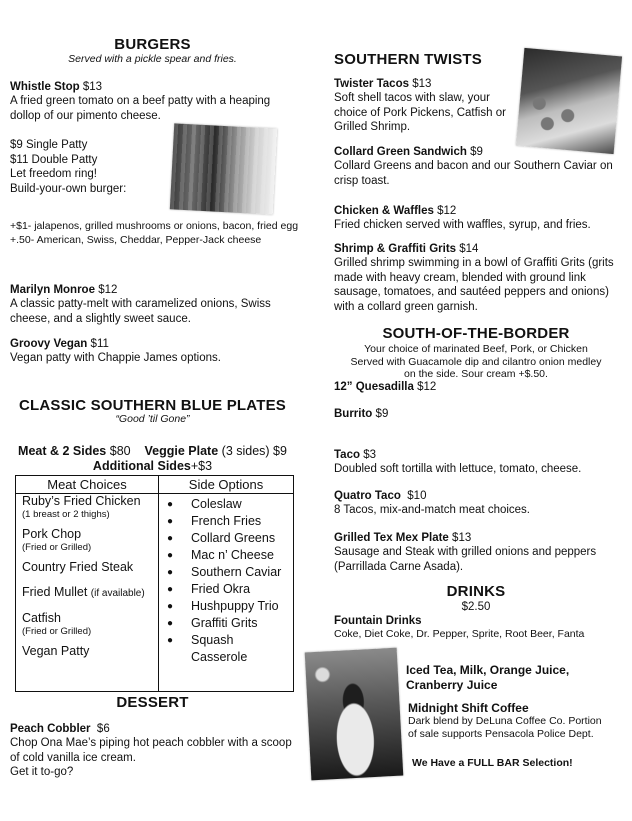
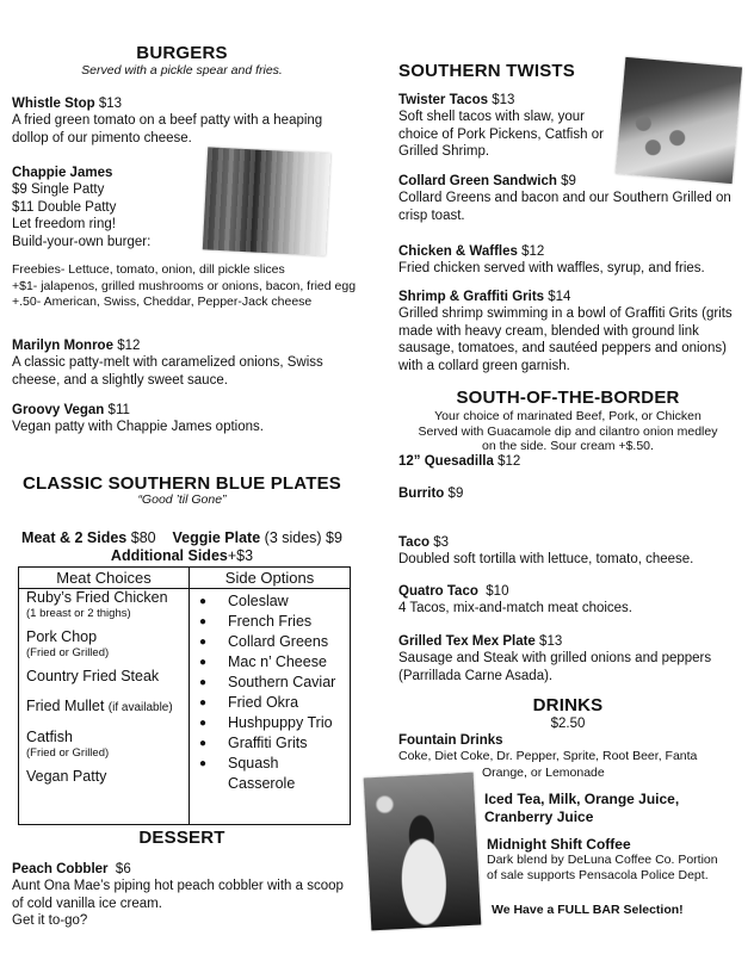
  BURGERS
  Served with a pickle spear and fries.
  Whistle Stop $13
  A fried green tomato on a beef patty with a heaping dollop of our pimento cheese.
+ Chappie James
  $9 Single Patty
  $11 Double Patty
  Let freedom ring!
  Build-your-own burger:
+ Freebies- Lettuce, tomato, onion, dill pickle slices
  +$1- jalapenos, grilled mushrooms or onions, bacon, fried egg
  +.50- American, Swiss, Cheddar, Pepper-Jack cheese
  Marilyn Monroe $12
  A classic patty-melt with caramelized onions, Swiss cheese, and a slightly sweet sauce.
  Groovy Vegan $11
  Vegan patty with Chappie James options.
  CLASSIC SOUTHERN BLUE PLATES
  “Good ’til Gone”
  Meat & 2 Sides $80 Veggie Plate (3 sides) $9
  Additional Sides+$3
  Meat Choices	Side Options
  Ruby’s Fried Chicken(1 breast or 2 thighs) Pork Chop(Fried or Grilled) Country Fried Steak Fried Mullet (if available) Catfish(Fried or Grilled) Vegan Patty	● Coleslaw ● French Fries ● Collard Greens ● Mac n’ Cheese ● Southern Caviar ● Fried Okra ● Hushpuppy Trio ● Graffiti Grits ● Squash Casserole
  DESSERT
  Peach Cobbler $6
- Chop Ona Mae’s piping hot peach cobbler with a scoop of cold vanilla ice cream.
+ Aunt Ona Mae’s piping hot peach cobbler with a scoop of cold vanilla ice cream.
  Get it to-go?
  SOUTHERN TWISTS
  Twister Tacos $13
  Soft shell tacos with slaw, your choice of Pork Pickens, Catfish or Grilled Shrimp.
  Collard Green Sandwich $9
- Collard Greens and bacon and our Southern Caviar on crisp toast.
+ Collard Greens and bacon and our Southern Grilled on crisp toast.
  Chicken & Waffles $12
  Fried chicken served with waffles, syrup, and fries.
  Shrimp & Graffiti Grits $14
  Grilled shrimp swimming in a bowl of Graffiti Grits (grits made with heavy cream, blended with ground link sausage, tomatoes, and sautéed peppers and onions) with a collard green garnish.
  SOUTH-OF-THE-BORDER
  Your choice of marinated Beef, Pork, or Chicken
  Served with Guacamole dip and cilantro onion medley
  on the side. Sour cream +$.50.
  12” Quesadilla $12
  Burrito $9
  Taco $3
  Doubled soft tortilla with lettuce, tomato, cheese.
  Quatro Taco $10
- 8 Tacos, mix-and-match meat choices.
+ 4 Tacos, mix-and-match meat choices.
  Grilled Tex Mex Plate $13
  Sausage and Steak with grilled onions and peppers (Parrillada Carne Asada).
  DRINKS
  $2.50
  Fountain Drinks
  Coke, Diet Coke, Dr. Pepper, Sprite, Root Beer, Fanta
+ Orange, or Lemonade
  Iced Tea, Milk, Orange Juice,
  Cranberry Juice
  Midnight Shift Coffee
  Dark blend by DeLuna Coffee Co. Portion
  of sale supports Pensacola Police Dept.
  We Have a FULL BAR Selection!
